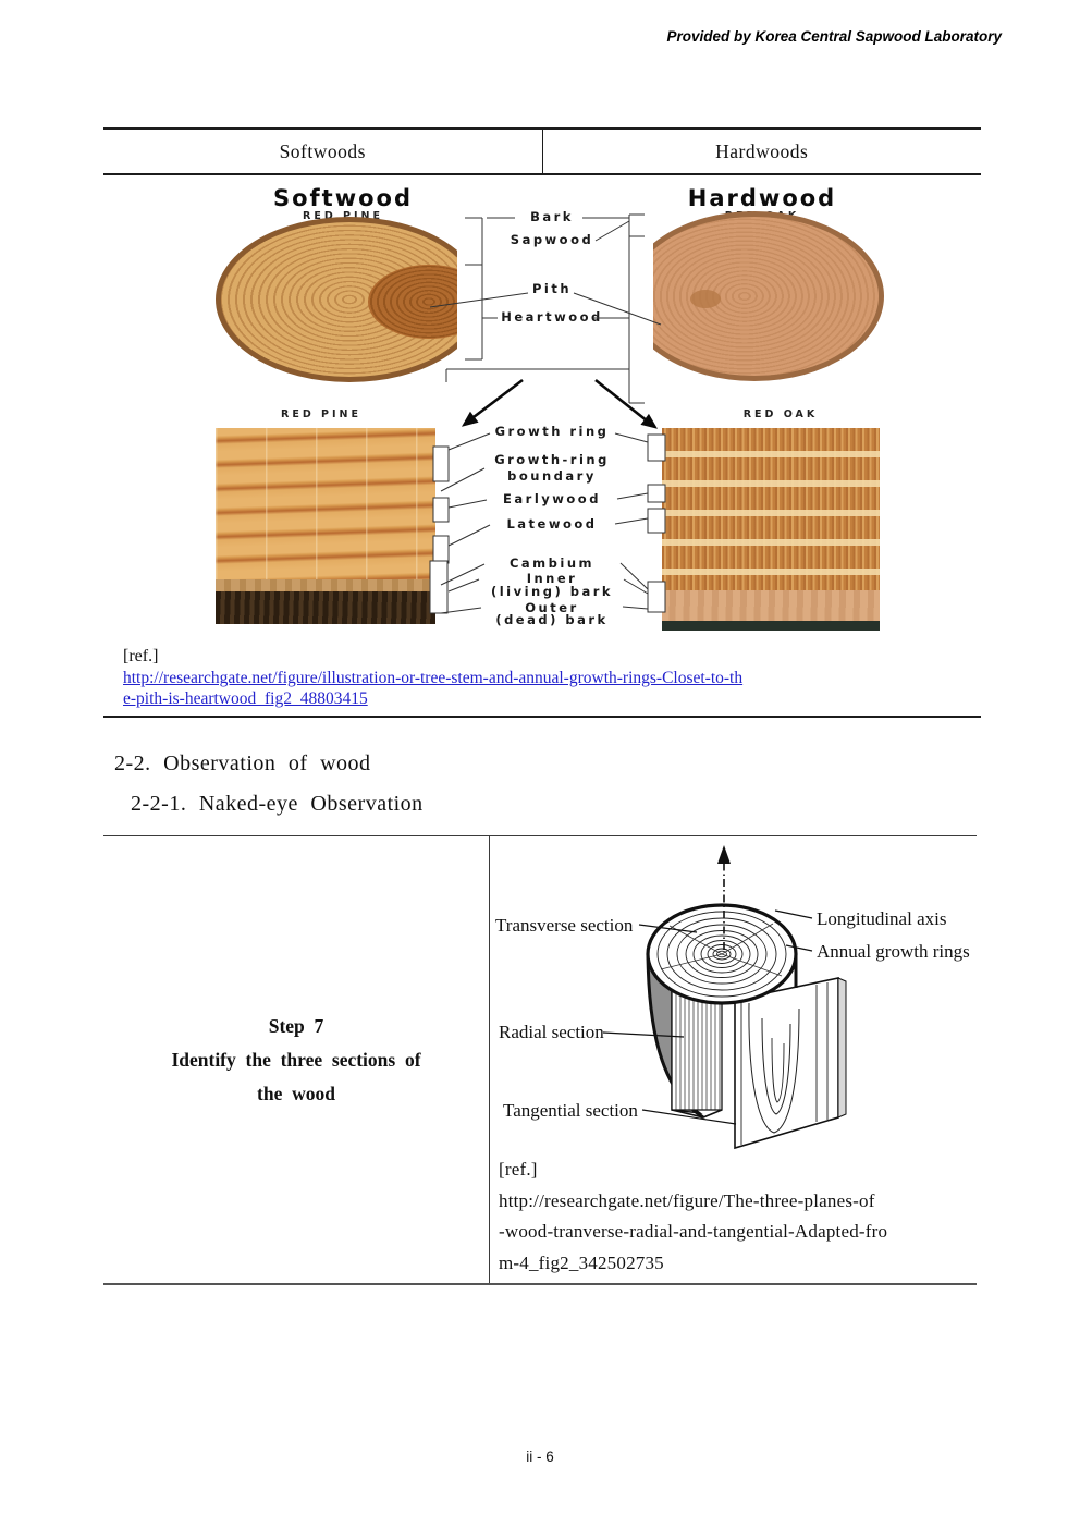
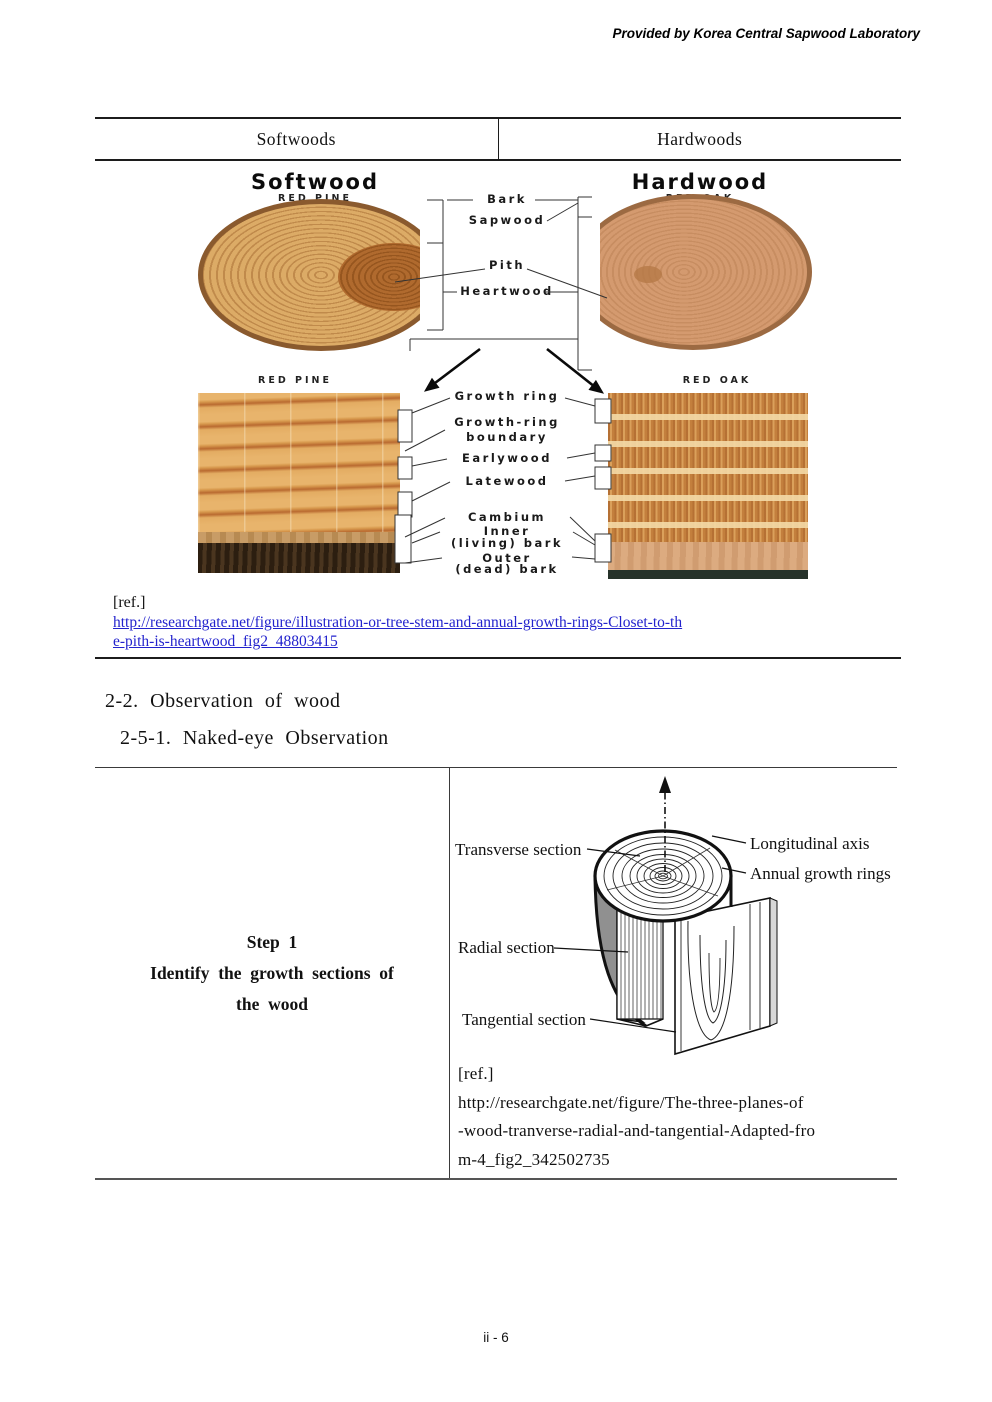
  Provided by Korea Central Sapwood Laboratory
  Softwoods
  Hardwoods
  Softwood
  REDNE
  Hardwood
  Bark
  Sapwood
  Pith
  Heartwood
  RED PINE
  RED OAK
  Growth ring
  Growth-ring
  boundary
  Earlywood
  Latewood
  Cambium
  Inner
  (living) bark
  Outer
  (dead) bark
  [ref.]
  http://researchgate.net/figure/illustration-or-tree-stem-and-annual-growth-rings-Closet-to-th
  e-pith-is-heartwood_fig2_48803415
  2-2. Observation of wood
- 2-2-1. Naked-eye Observation
+ 2-5-1. Naked-eye Observation
- Step 7
+ Step 1
- Identify the three sections of
+ Identify the growth sections of
  the wood
  Transverse section
  Longitudinal axis
  Annual growth rings
  Radial section
  Tangential section
  [ref.]
  http://researchgate.net/figure/The-three-planes-of
  -wood-tranverse-radial-and-tangential-Adapted-fro
  m-4_fig2_342502735
  ii - 6
